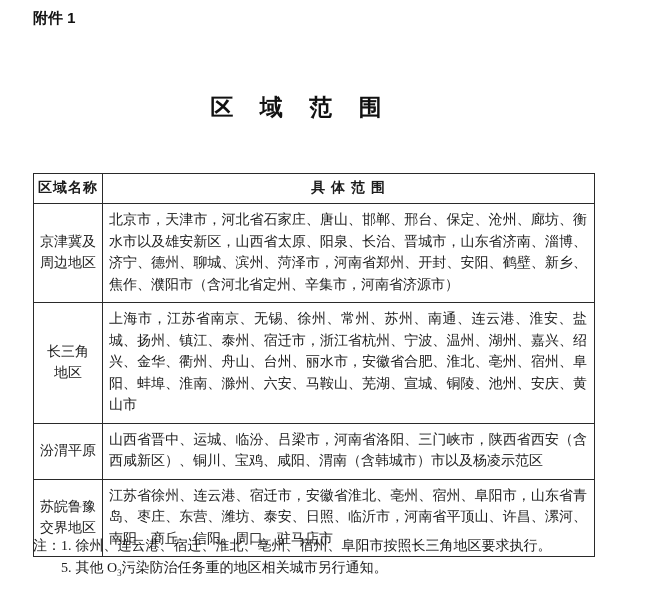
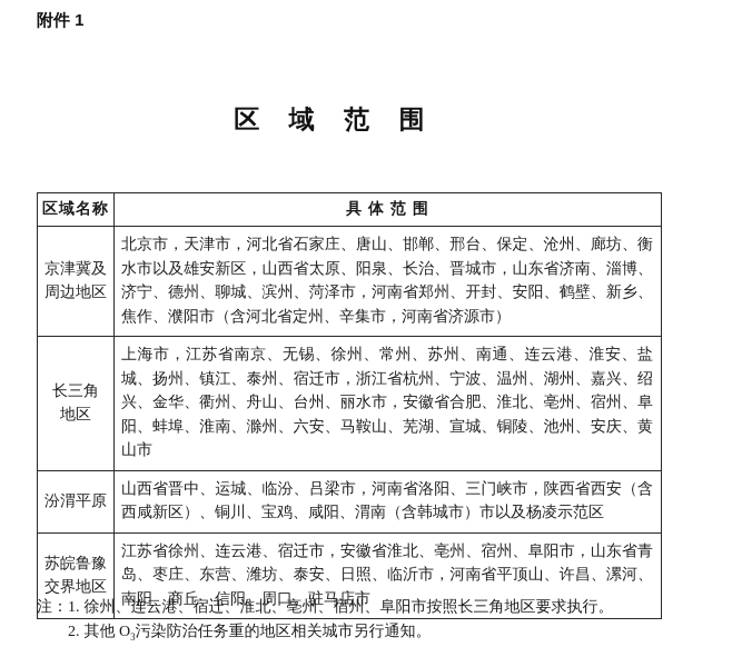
  附件 1
  区 域 范 围
  区域名称	具 体 范 围
  京津冀及 周边地区	北京市，天津市，河北省石家庄、唐山、邯郸、邢台、保定、沧州、廊坊、衡水市以及雄安新区，山西省太原、阳泉、长治、晋城市，山东省济南、淄博、济宁、德州、聊城、滨州、菏泽市，河南省郑州、开封、安阳、鹤壁、新乡、焦作、濮阳市（含河北省定州、辛集市，河南省济源市）
  长三角 地区	上海市，江苏省南京、无锡、徐州、常州、苏州、南通、连云港、淮安、盐城、扬州、镇江、泰州、宿迁市，浙江省杭州、宁波、温州、湖州、嘉兴、绍兴、金华、衢州、舟山、台州、丽水市，安徽省合肥、淮北、亳州、宿州、阜阳、蚌埠、淮南、滁州、六安、马鞍山、芜湖、宣城、铜陵、池州、安庆、黄山市
  汾渭平原	山西省晋中、运城、临汾、吕梁市，河南省洛阳、三门峡市，陕西省西安（含西咸新区）、铜川、宝鸡、咸阳、渭南（含韩城市）市以及杨凌示范区
  苏皖鲁豫 交界地区	江苏省徐州、连云港、宿迁市，安徽省淮北、亳州、宿州、阜阳市，山东省青岛、枣庄、东营、潍坊、泰安、日照、临沂市，河南省平顶山、许昌、漯河、南阳、商丘、信阳、周口、驻马店市
  注：1. 徐州、连云港、宿迁、淮北、亳州、宿州、阜阳市按照长三角地区要求执行。
- 5. 其他 O3污染防治任务重的地区相关城市另行通知。
+ 2. 其他 O3污染防治任务重的地区相关城市另行通知。
